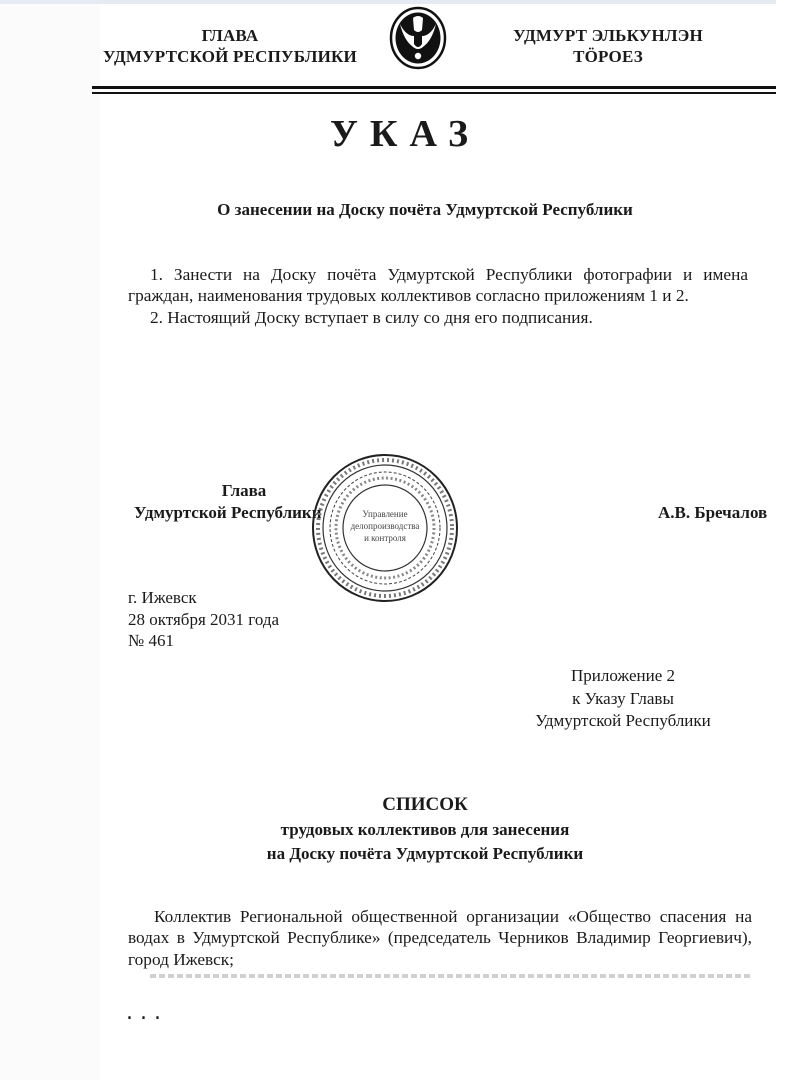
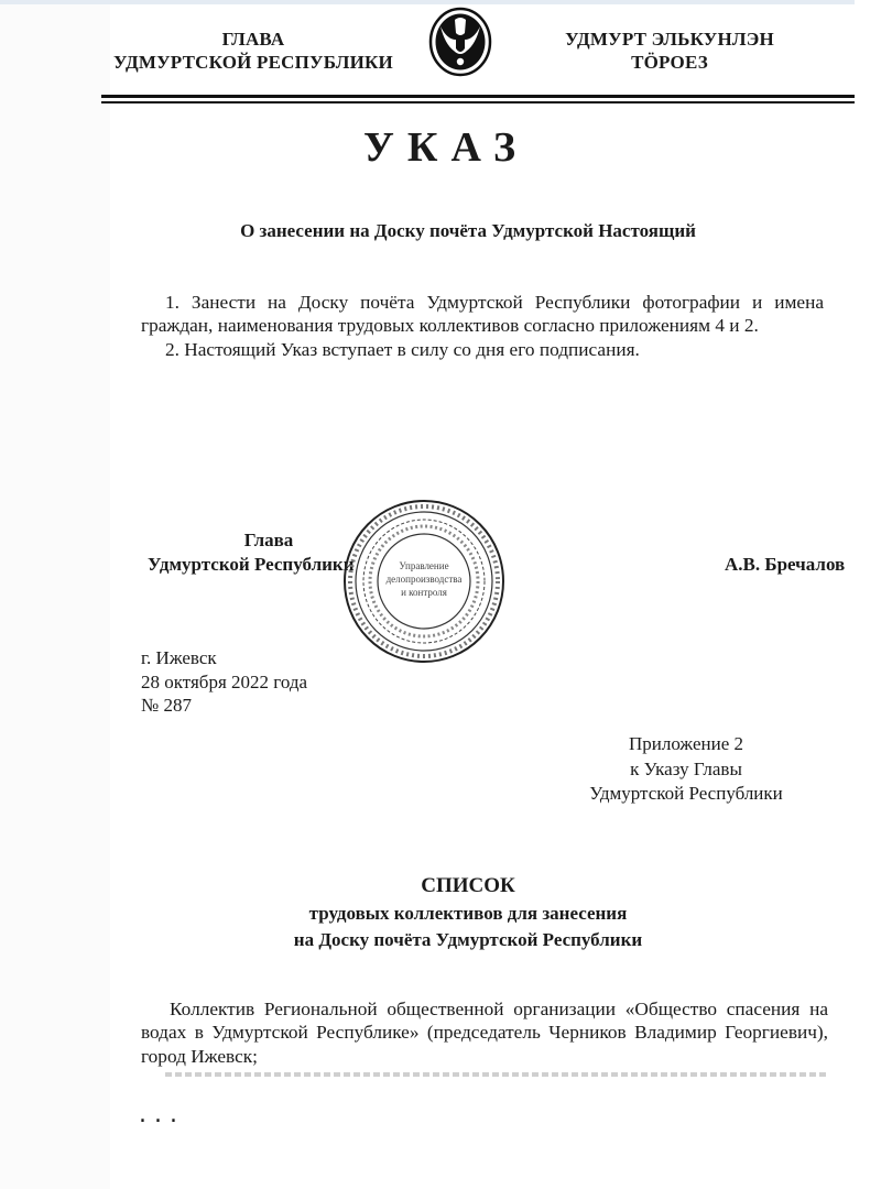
  ГЛАВА
  УДМУРТСКОЙ РЕСПУБЛИКИ
  УДМУРТ ЭЛЬКУНЛЭН
  ТӦРОЕЗ
  УКАЗ
- О занесении на Доску почёта Удмуртской Республики
+ О занесении на Доску почёта Удмуртской Настоящий
- 1. Занести на Доску почёта Удмуртской Республики фотографии и имена граждан, наименования трудовых коллективов согласно приложениям 1 и 2.
+ 1. Занести на Доску почёта Удмуртской Республики фотографии и имена граждан, наименования трудовых коллективов согласно приложениям 4 и 2.
- 2. Настоящий Доску вступает в силу со дня его подписания.
+ 2. Настоящий Указ вступает в силу со дня его подписания.
  Глава
  Удмуртской Республики
  Управление
  делопроизводства
  и контроля
  А.В. Бречалов
  г. Ижевск
- 28 октября 2031 года
+ 28 октября 2022 года
- № 461
+ № 287
  Приложение 2
  к Указу Главы
  Удмуртской Республики
  СПИСОК
  трудовых коллективов для занесения
  на Доску почёта Удмуртской Республики
  Коллектив Региональной общественной организации «Общество спасения на водах в Удмуртской Республике» (председатель Черников Владимир Георгиевич), город Ижевск;
  ...
